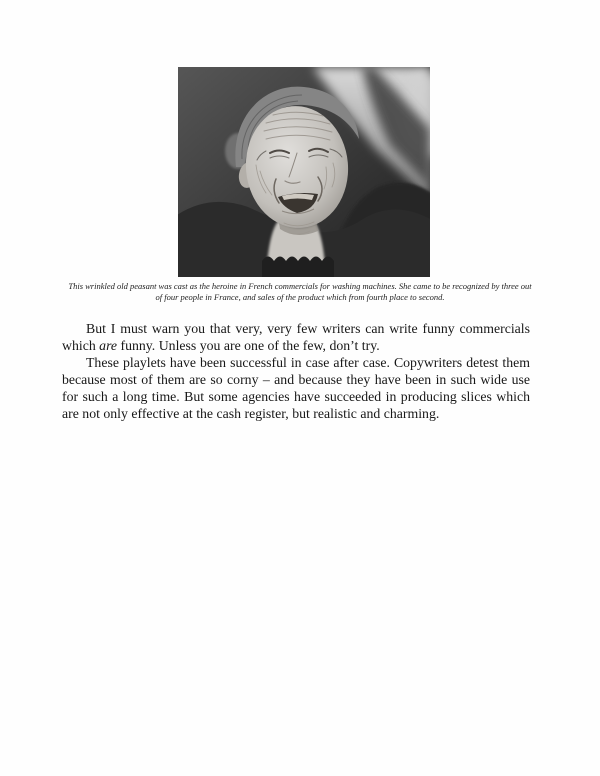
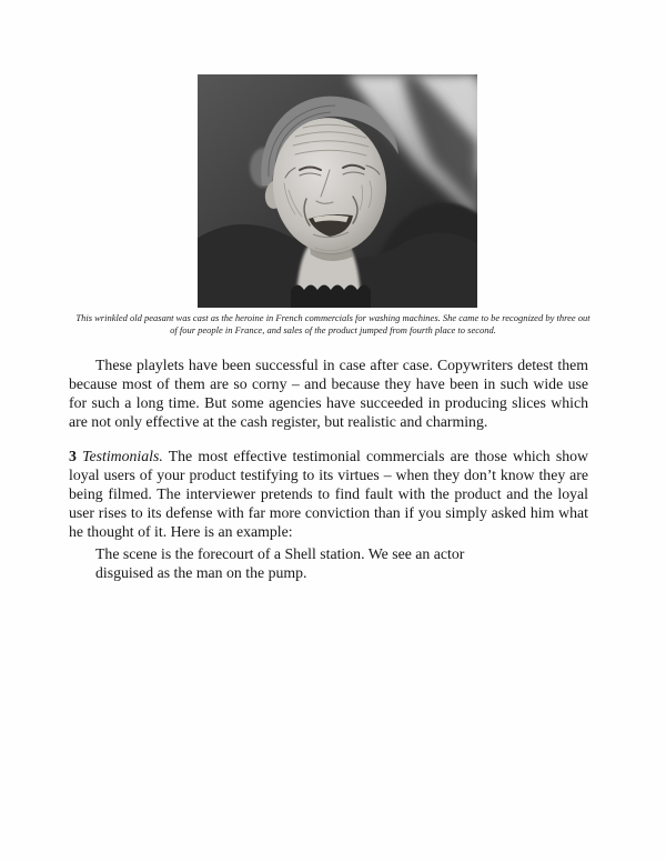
- This wrinkled old peasant was cast as the heroine in French commercials for washing machines. She came to be recognized by three out of four people in France, and sales of the product which from fourth place to second.
+ This wrinkled old peasant was cast as the heroine in French commercials for washing machines. She came to be recognized by three out of four people in France, and sales of the product jumped from fourth place to second.
- But I must warn you that very, very few writers can write funny commercials which are funny. Unless you are one of the few, don’t try.
  These playlets have been successful in case after case. Copywriters detest them because most of them are so corny – and because they have been in such wide use for such a long time. But some agencies have succeeded in producing slices which are not only effective at the cash register, but realistic and charming.
+ 3 Testimonials. The most effective testimonial commercials are those which show loyal users of your product testifying to its virtues – when they don’t know they are being filmed. The interviewer pretends to find fault with the product and the loyal user rises to its defense with far more conviction than if you simply asked him what he thought of it. Here is an example:
+ The scene is the forecourt of a Shell station. We see an actor disguised as the man on the pump.
